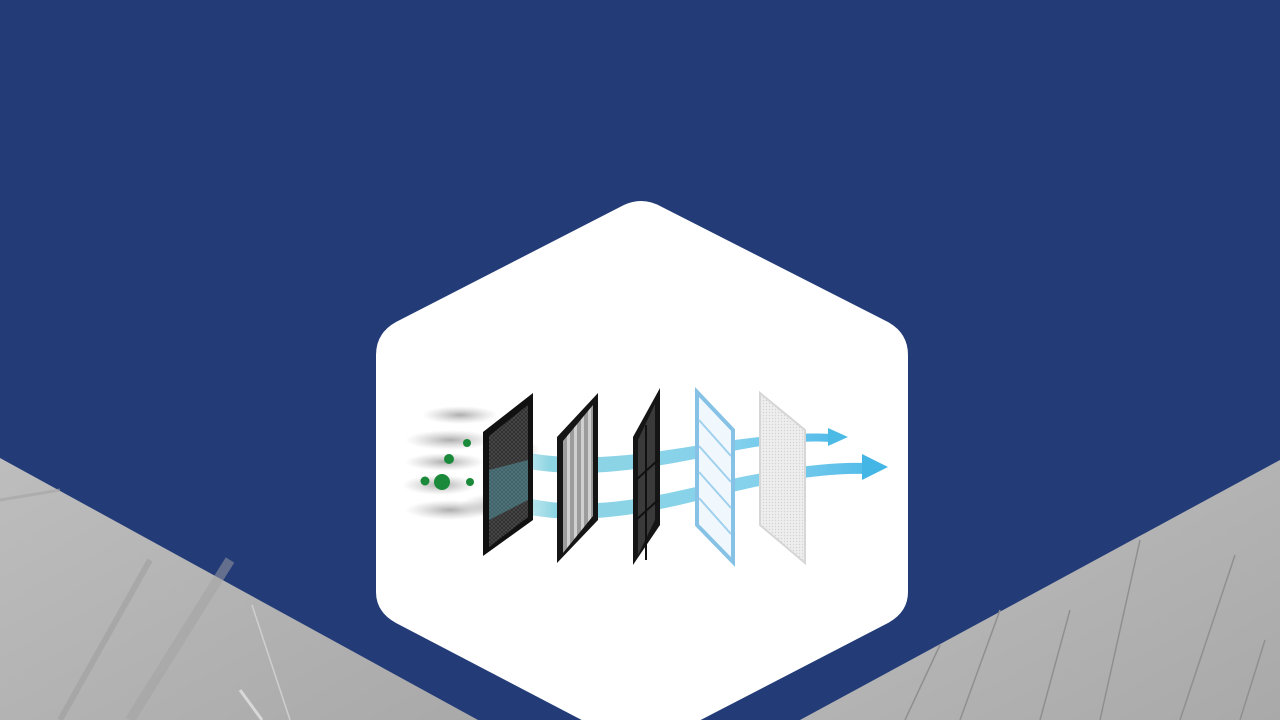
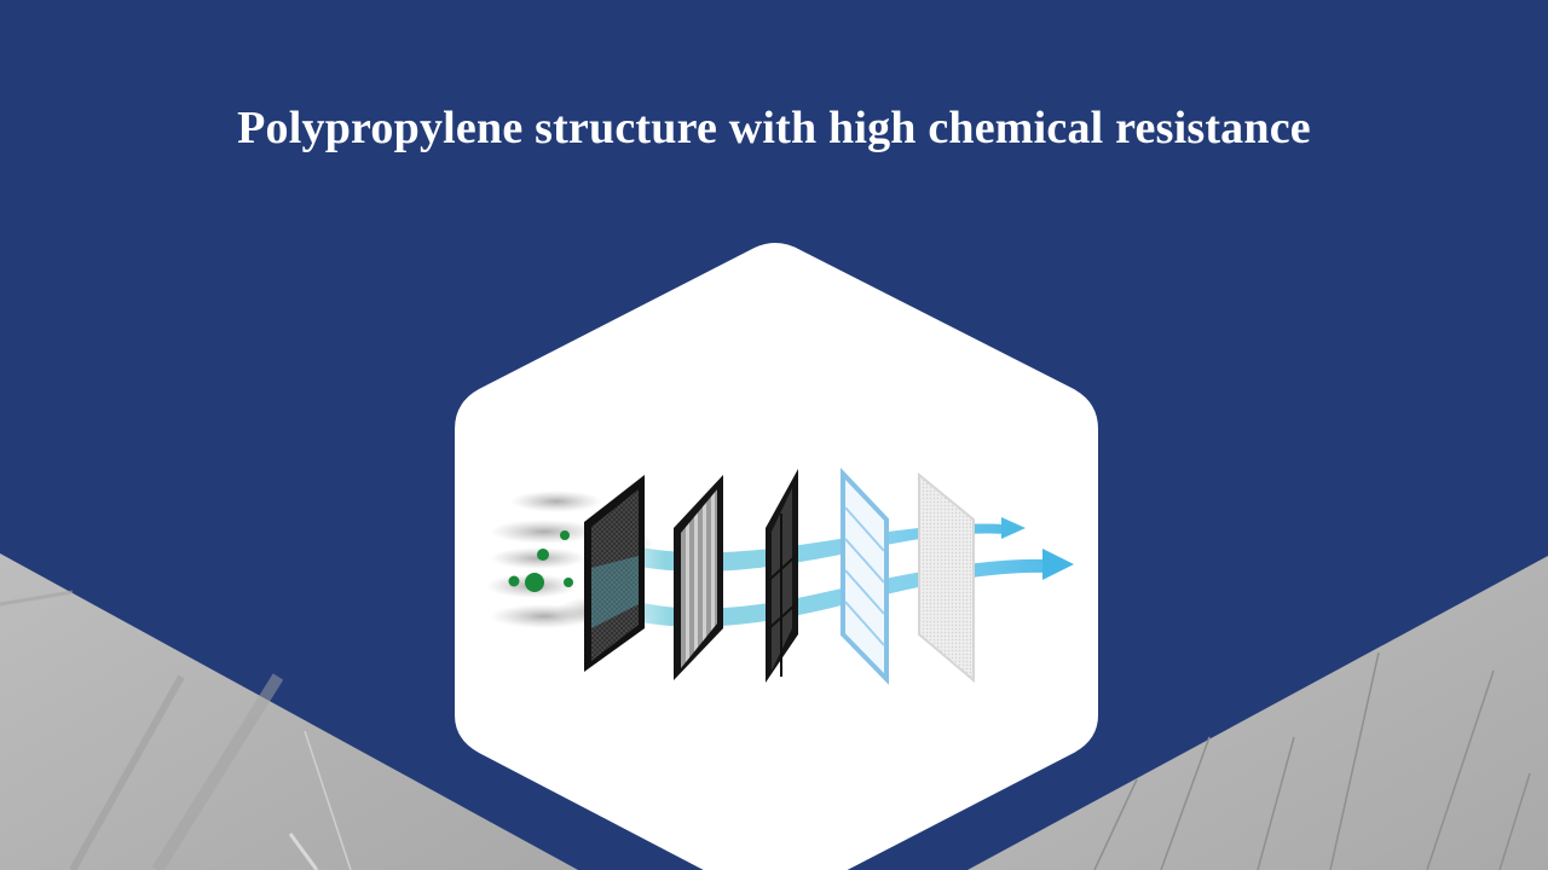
+ Polypropylene structure with high chemical resistance
